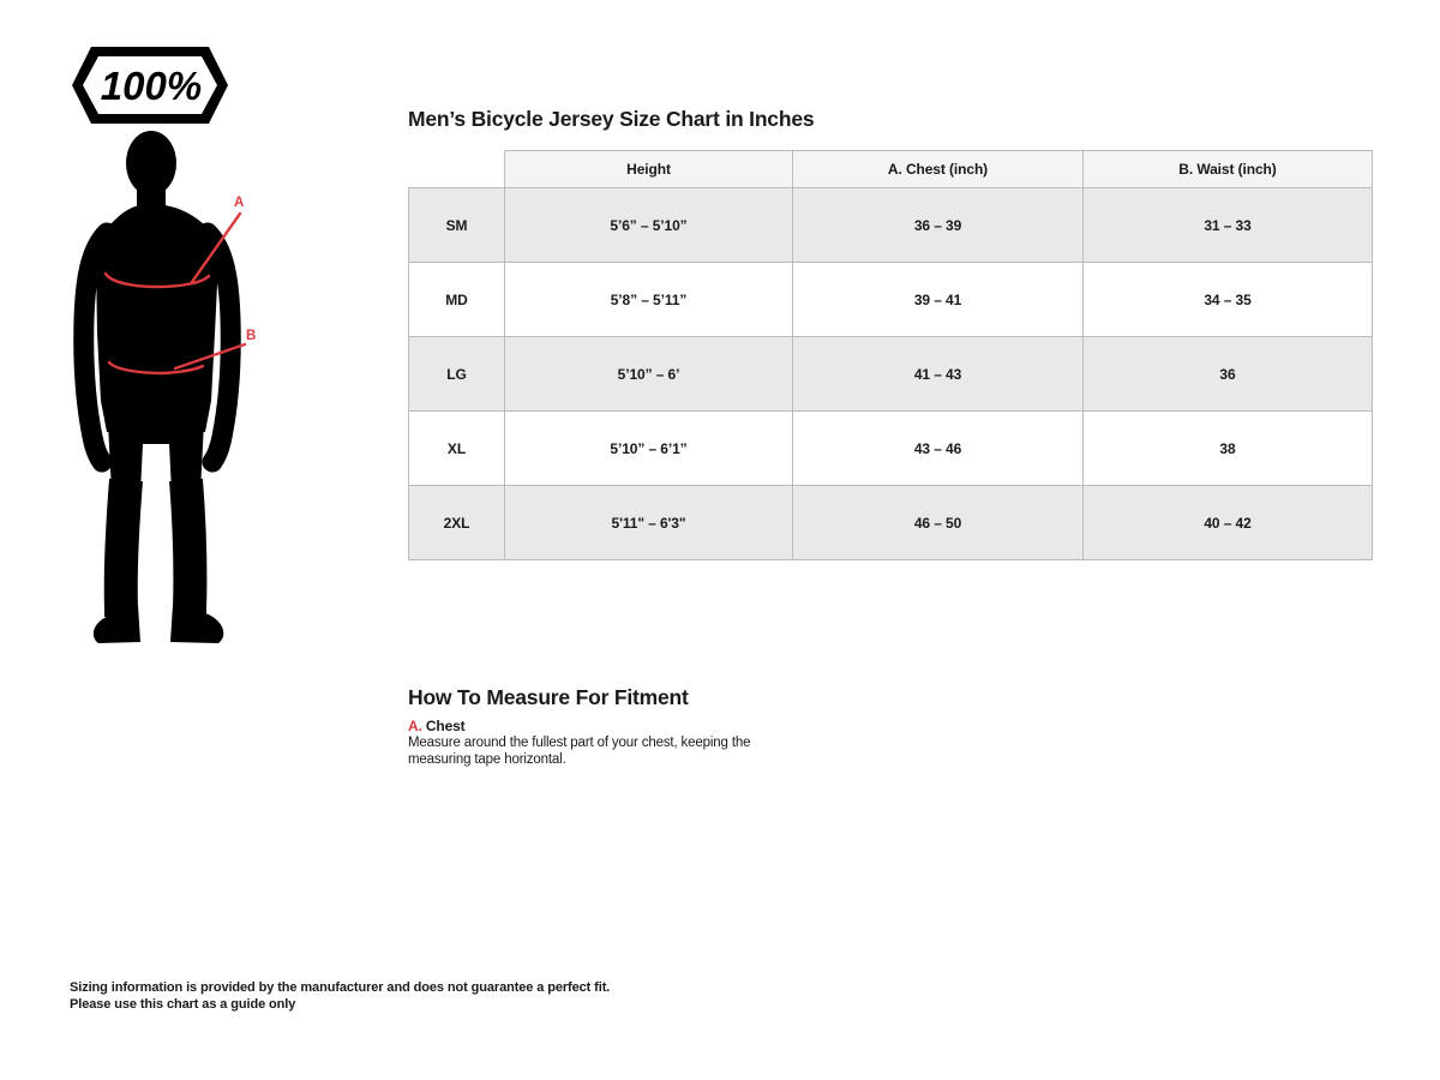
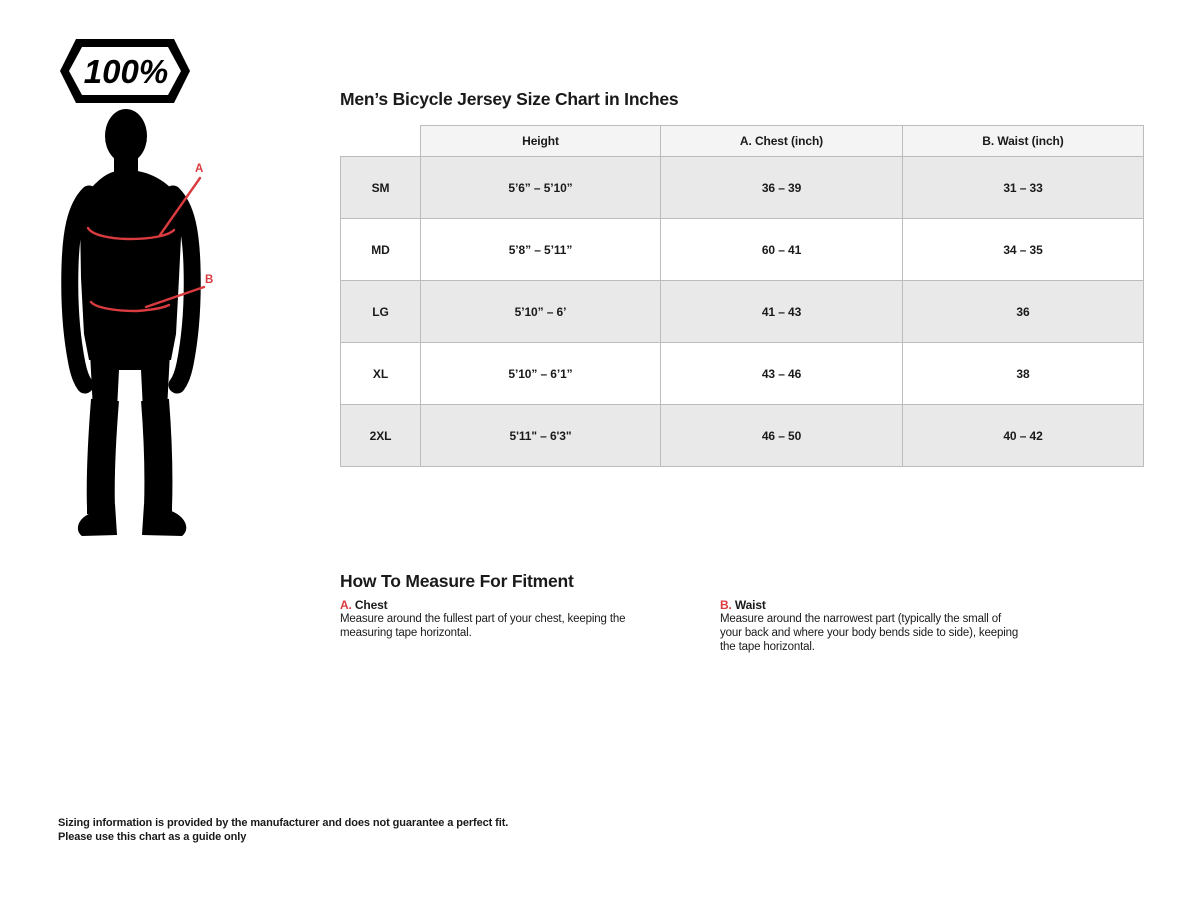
  100%
  A
  B
  Men’s Bicycle Jersey Size Chart in Inches
  	Height	A. Chest (inch)	B. Waist (inch)
  SM	5’6” – 5’10”	36 – 39	31 – 33
- MD	5’8” – 5’11”	39 – 41	34 – 35
+ MD	5’8” – 5’11”	60 – 41	34 – 35
  LG	5’10” – 6’	41 – 43	36
  XL	5’10” – 6’1”	43 – 46	38
  2XL	5'11" – 6'3"	46 – 50	40 – 42
  How To Measure For Fitment
  A. Chest
  Measure around the fullest part of your chest, keeping the measuring tape horizontal.
+ B. Waist
+ Measure around the narrowest part (typically the small of your back and where your body bends side to side), keeping the tape horizontal.
  Sizing information is provided by the manufacturer and does not guarantee a perfect fit.
  Please use this chart as a guide only
